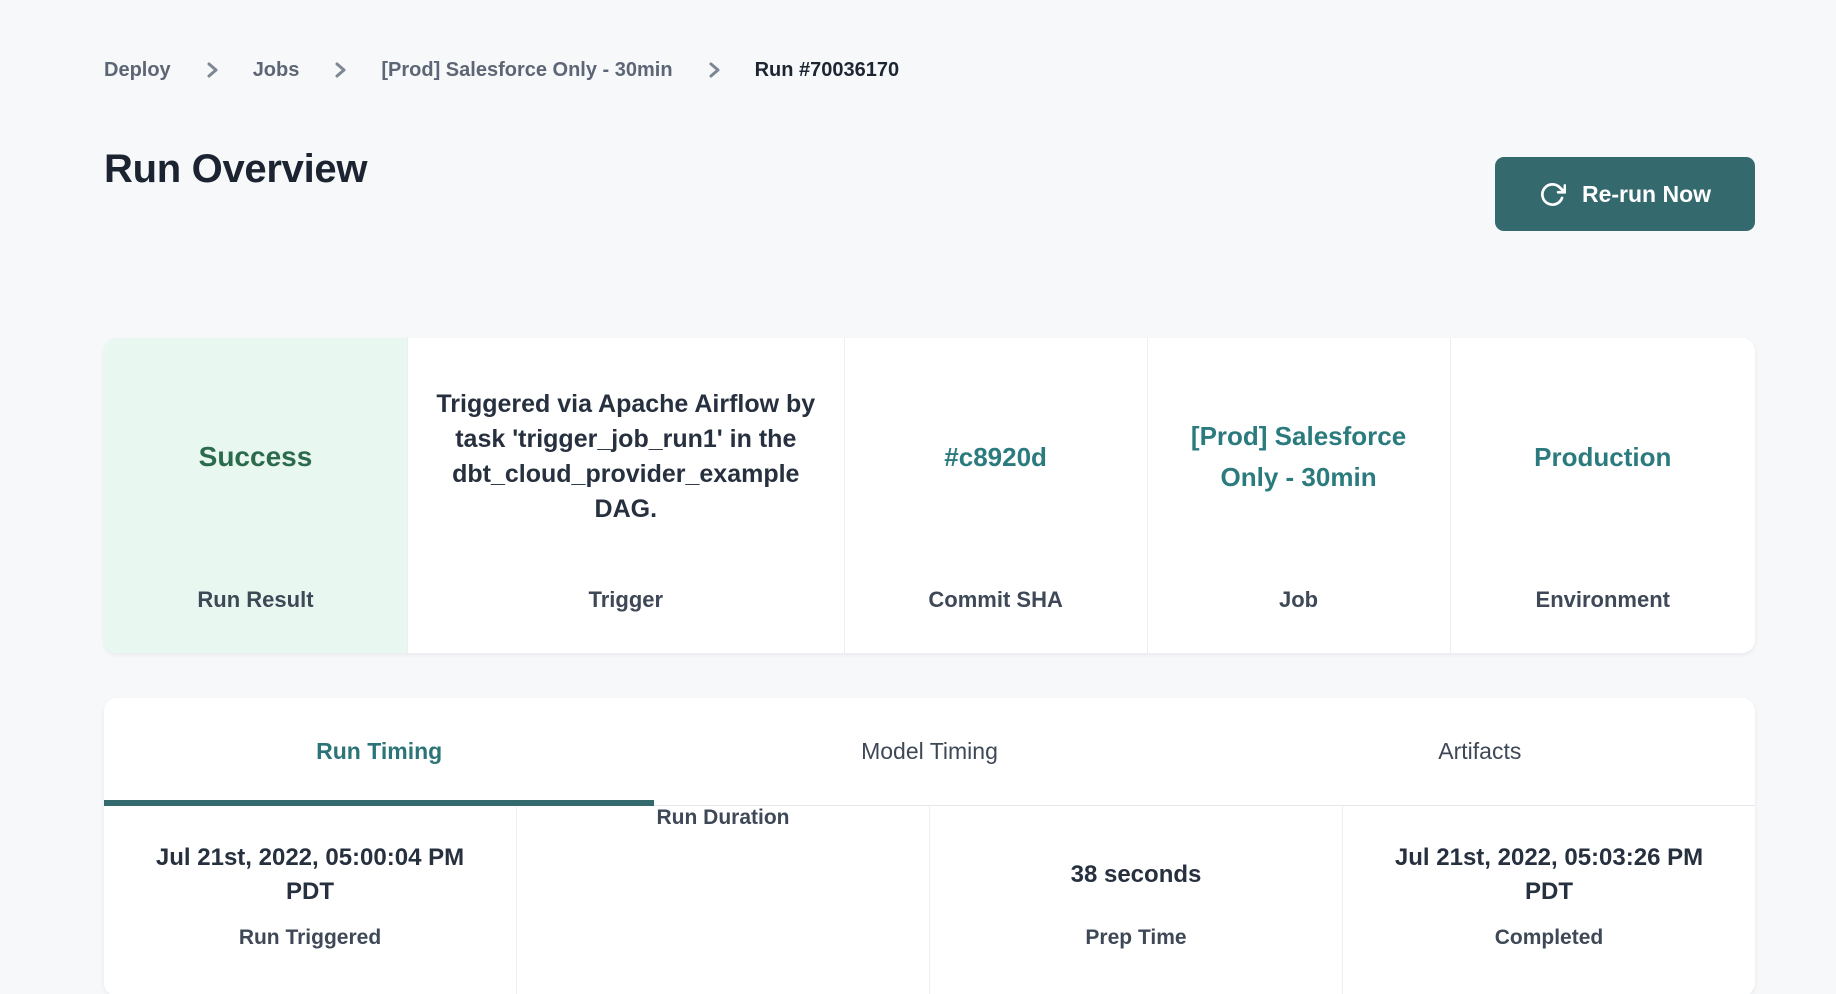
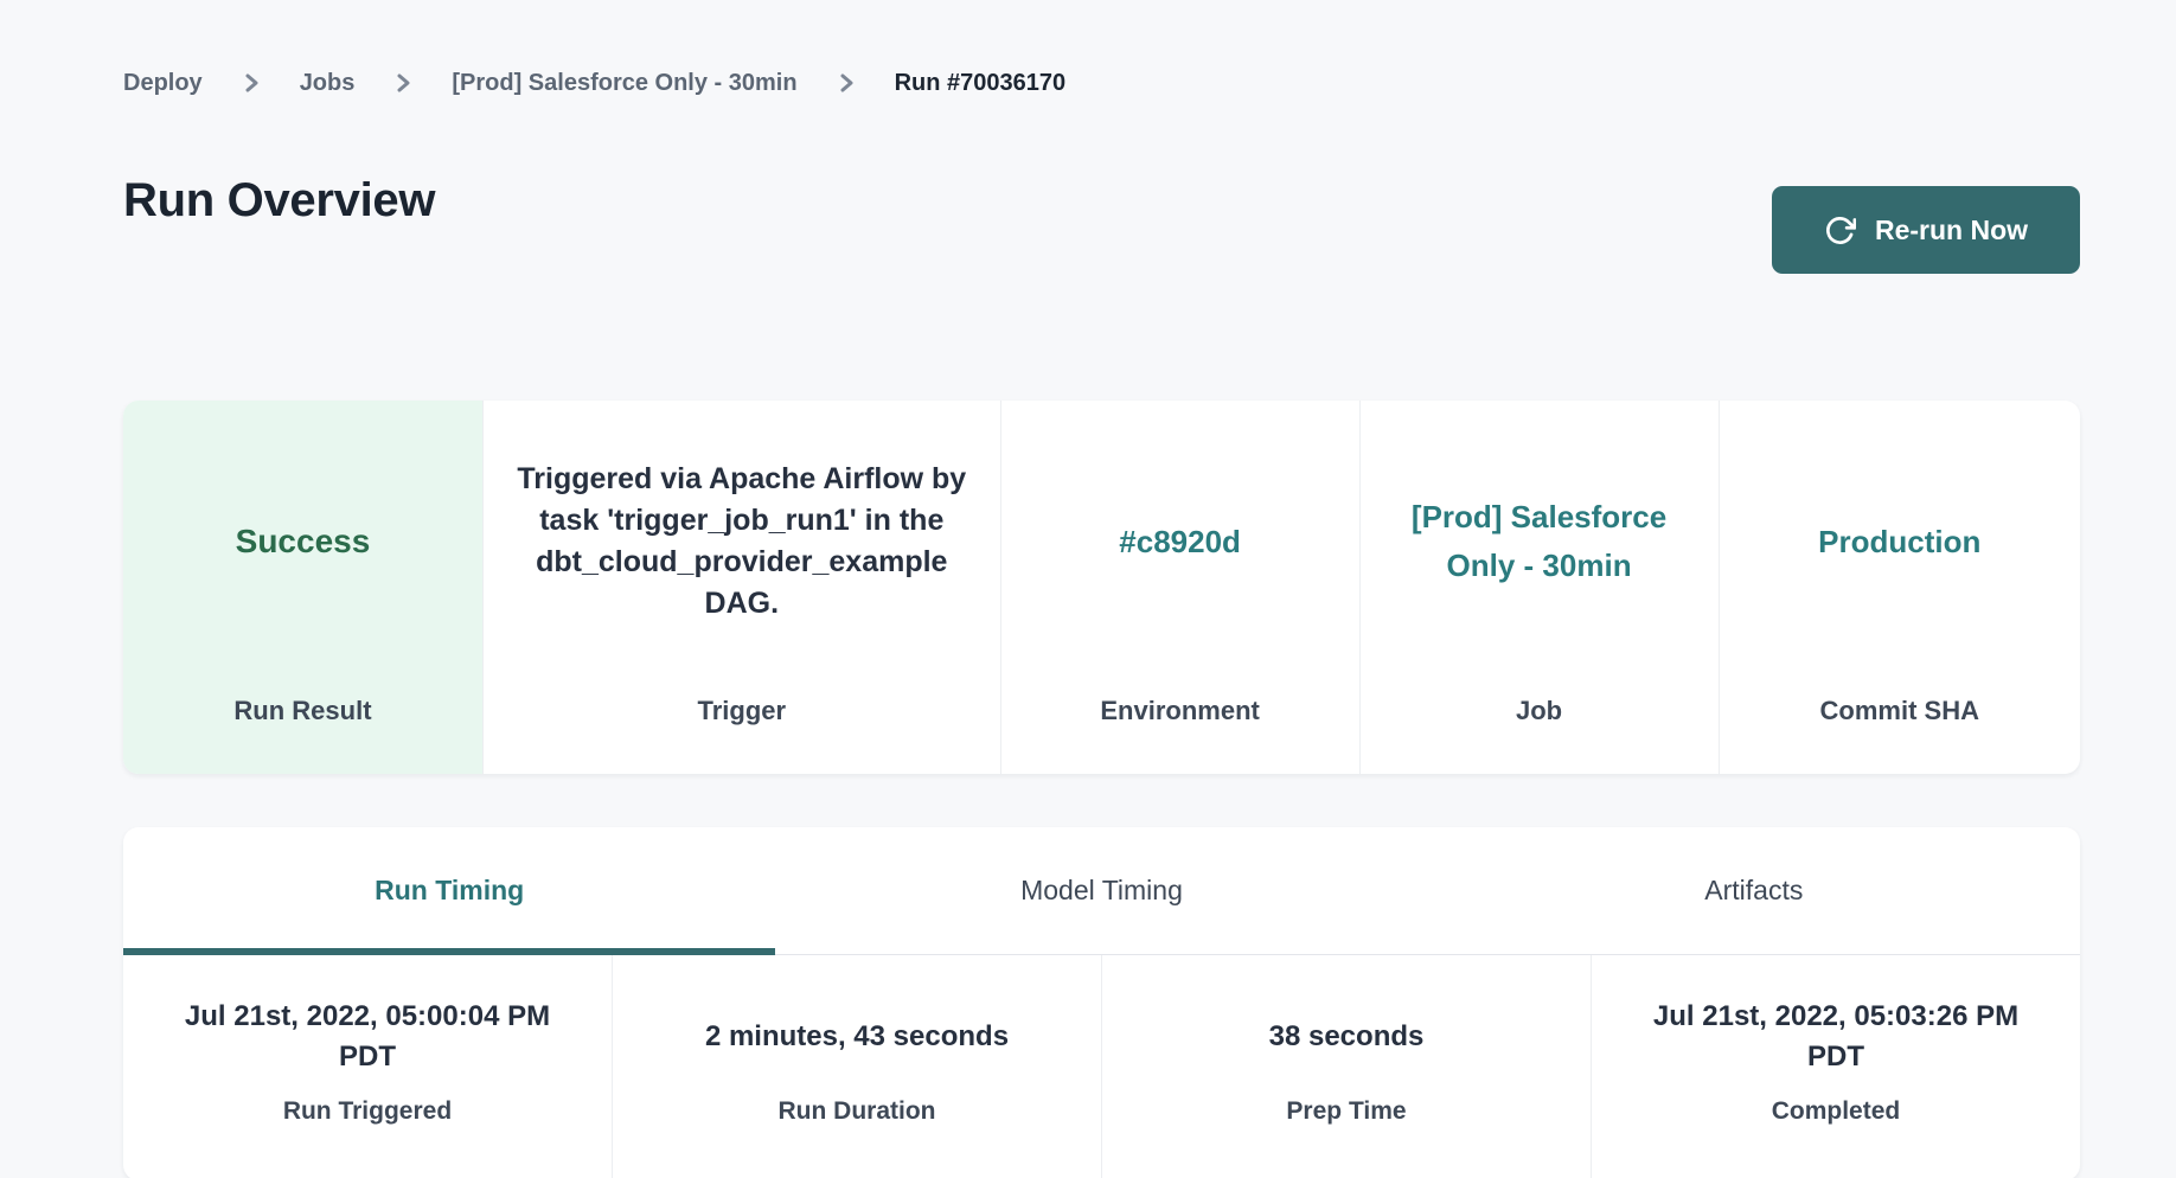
  Deploy
  Jobs
  [Prod] Salesforce Only - 30min
  Run #70036170
  Run Overview
  Re-run Now
  Success
  Run Result
  Triggered via Apache Airflow by task 'trigger_job_run1' in the dbt_cloud_provider_example DAG.
  Trigger
  #c8920d
- Commit SHA
+ Environment
  [Prod] Salesforce Only - 30min
  Job
  Production
- Environment
+ Commit SHA
  Run Timing
  Model Timing
  Artifacts
  Jul 21st, 2022, 05:00:04 PM PDT
  Run Triggered
+ 2 minutes, 43 seconds
  Run Duration
  38 seconds
  Prep Time
  Jul 21st, 2022, 05:03:26 PM PDT
  Completed
